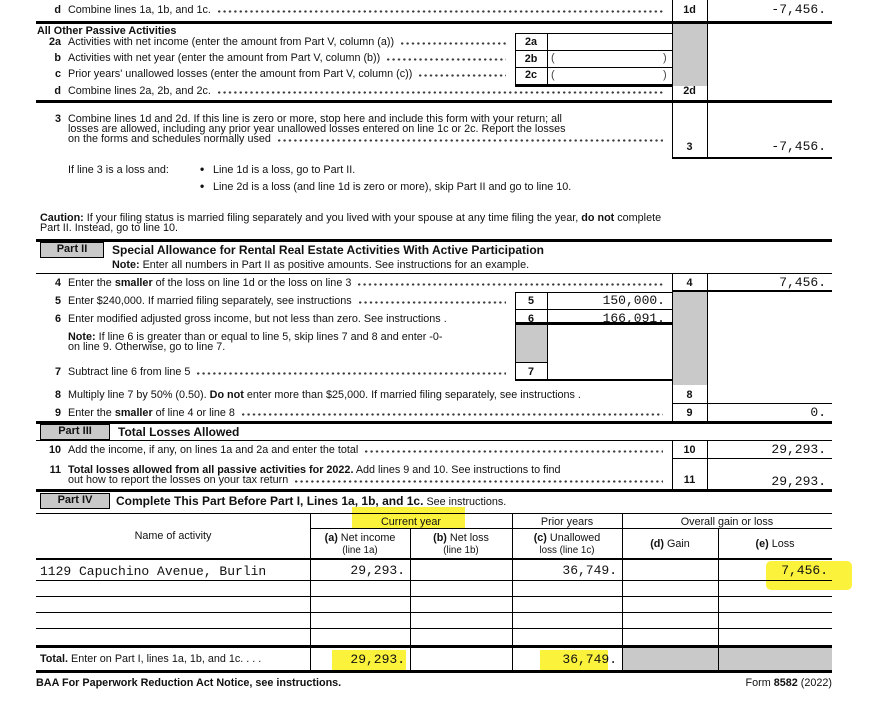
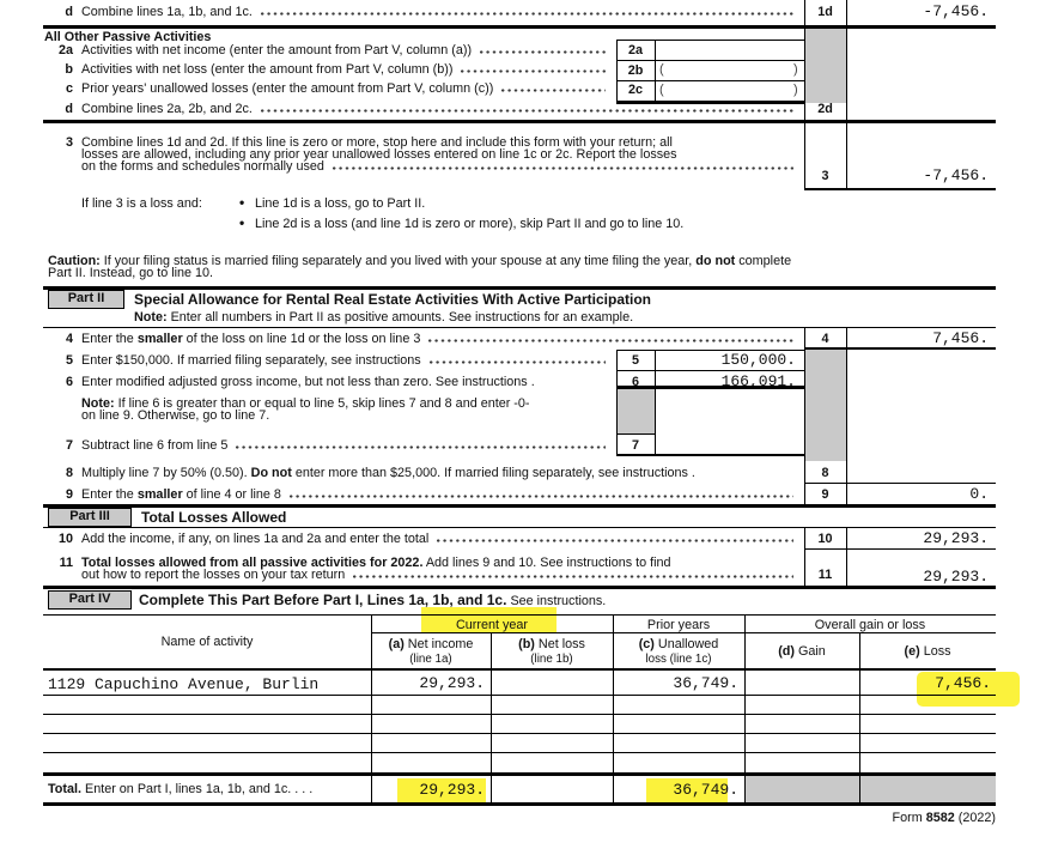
  d
  Combine lines 1a, 1b, and 1c.
  1d
  -7,456.
  All Other Passive Activities
  2a
  Activities with net income (enter the amount from Part V, column (a))
  b
- Activities with net year (enter the amount from Part V, column (b))
+ Activities with net loss (enter the amount from Part V, column (b))
  c
  Prior years' unallowed losses (enter the amount from Part V, column (c))
  d
  Combine lines 2a, 2b, and 2c.
  2a
  2b
  2c
  (
  )
  (
  )
  2d
  3
  Combine lines 1d and 2d. If this line is zero or more, stop here and include this form with your return; all
  losses are allowed, including any prior year unallowed losses entered on line 1c or 2c. Report the losses
  on the forms and schedules normally used
  3
  -7,456.
  If line 3 is a loss and:
  •
  Line 1d is a loss, go to Part II.
  •
  Line 2d is a loss (and line 1d is zero or more), skip Part II and go to line 10.
  Caution: If your filing status is married filing separately and you lived with your spouse at any time filing the year, do not complete
  Part II. Instead, go to line 10.
  Part II
  Special Allowance for Rental Real Estate Activities With Active Participation
  Note: Enter all numbers in Part II as positive amounts. See instructions for an example.
  4
  Enter the smaller of the loss on line 1d or the loss on line 3
  4
  7,456.
  5
- Enter $240,000. If married filing separately, see instructions
+ Enter $150,000. If married filing separately, see instructions
  6
  Enter modified adjusted gross income, but not less than zero. See instructions .
  5
  6
  150,000.
  166,091.
  Note: If line 6 is greater than or equal to line 5, skip lines 7 and 8 and enter -0-
  on line 9. Otherwise, go to line 7.
  7
  Subtract line 6 from line 5
  7
  8
  Multiply line 7 by 50% (0.50). Do not enter more than $25,000. If married filing separately, see instructions .
  8
  9
  Enter the smaller of line 4 or line 8
  9
  0.
  Part III
  Total Losses Allowed
  10
  Add the income, if any, on lines 1a and 2a and enter the total
  10
  29,293.
  11
  Total losses allowed from all passive activities for 2022. Add lines 9 and 10. See instructions to find
  out how to report the losses on your tax return
  11
  29,293.
  Part IV
  Complete This Part Before Part I, Lines 1a, 1b, and 1c. See instructions.
  Current year
  Prior years
  Overall gain or loss
  Name of activity
  (a) Net income
  (line 1a)
  (b) Net loss
  (line 1b)
  (c) Unallowed
  loss (line 1c)
  (d) Gain
  (e) Loss
  1129 Capuchino Avenue, Burlin
  29,293.
  36,749.
  7,456.
  Total. Enter on Part I, lines 1a, 1b, and 1c. . . .
  29,293.
  36,749.
- BAA For Paperwork Reduction Act Notice, see instructions.
  Form 8582 (2022)
